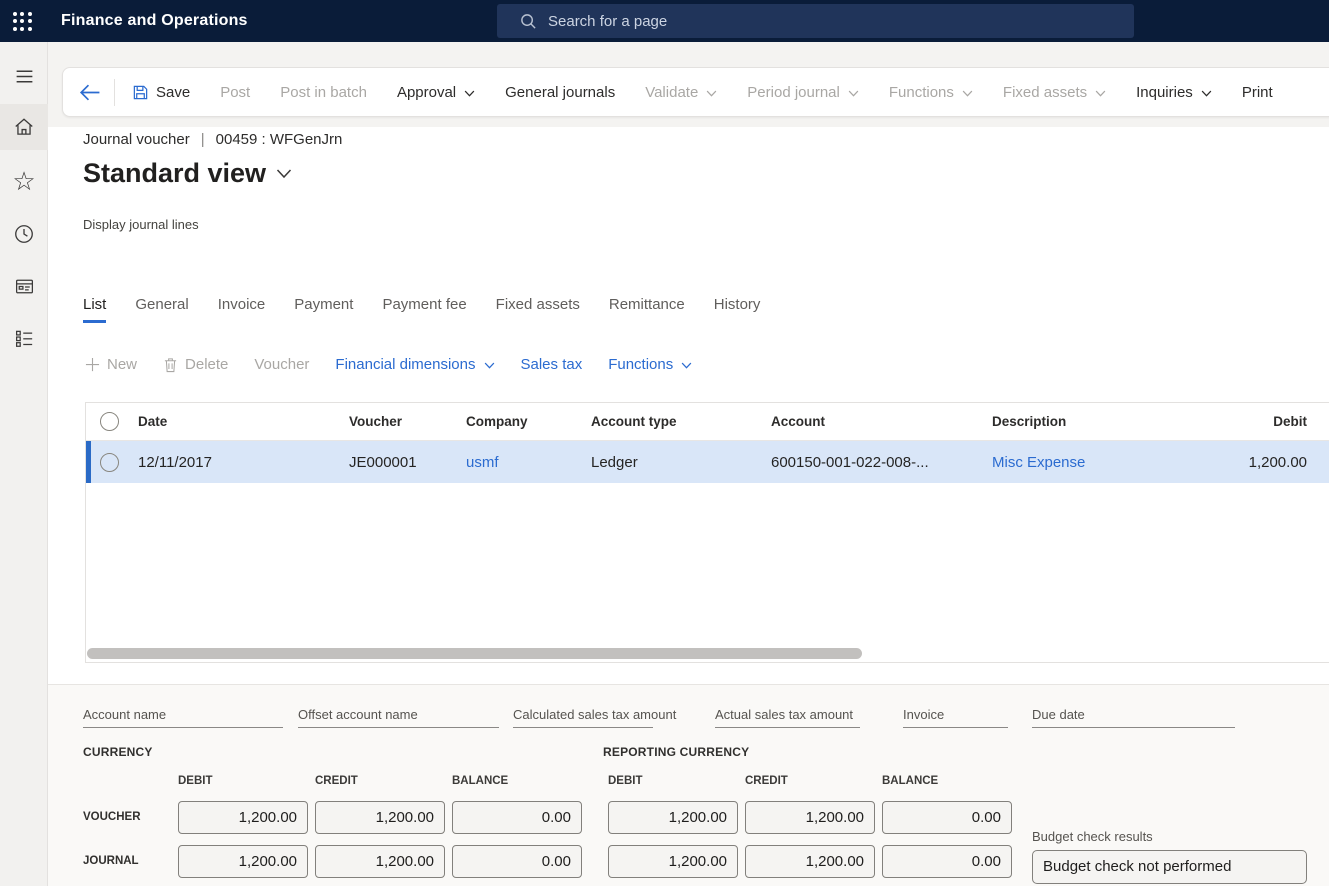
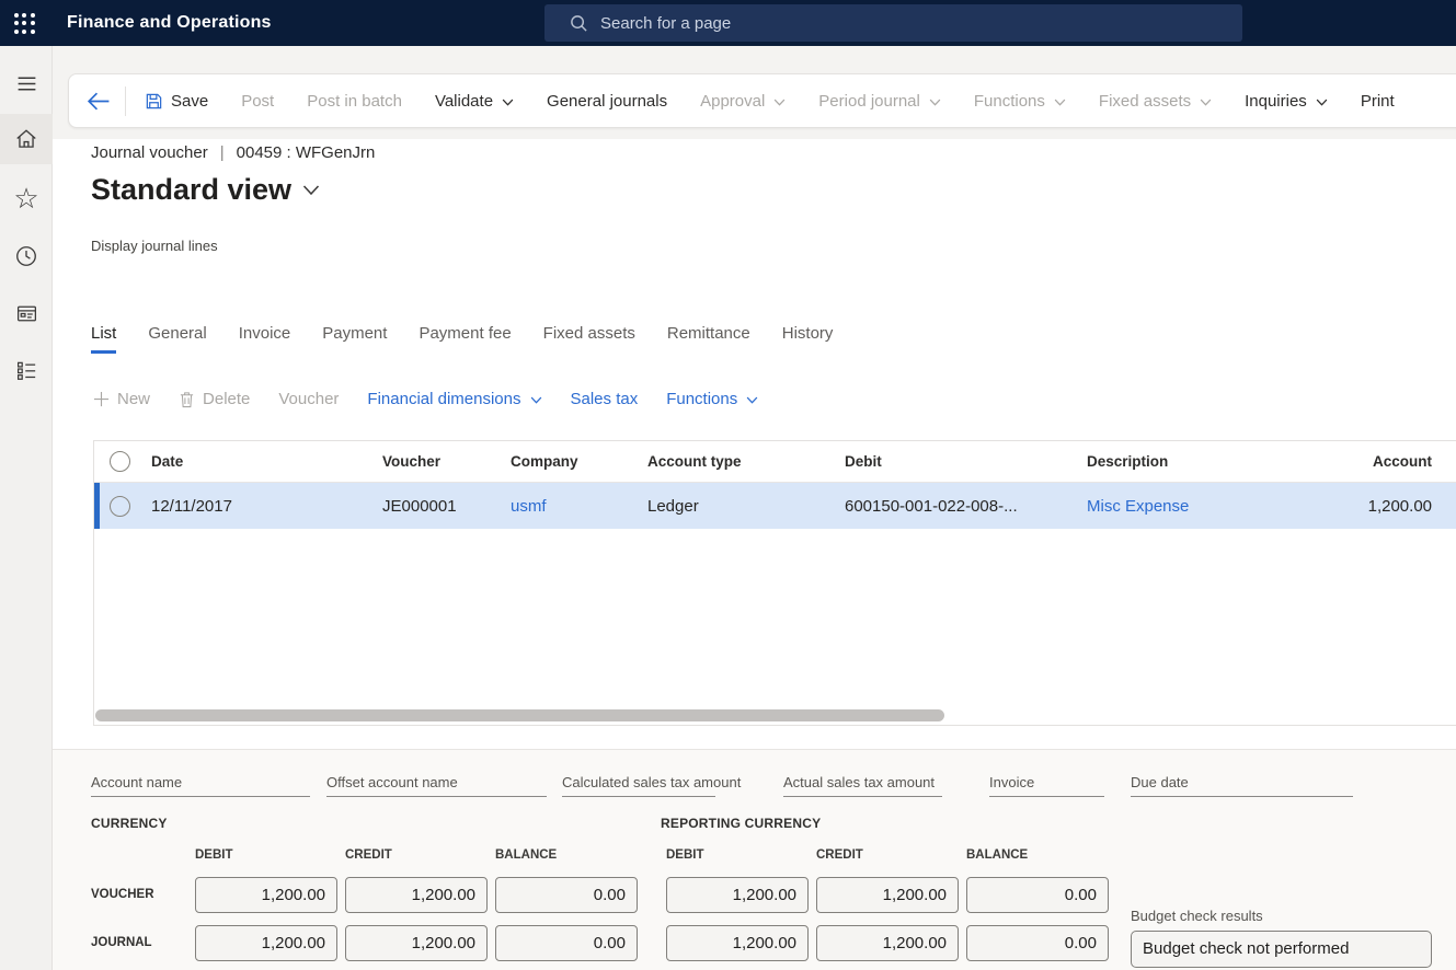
  Finance and Operations
  Search for a page
  ☆
  Save
  Post
  Post in batch
- Approval
+ Validate
  General journals
- Validate
+ Approval
  Period journal
  Functions
  Fixed assets
  Inquiries
  Print
  Journal voucher | 00459 : WFGenJrn
  Standard view
  Display journal lines
  List
  General
  Invoice
  Payment
  Payment fee
  Fixed assets
  Remittance
  History
  New
  Delete
  Voucher
  Financial dimensions
  Sales tax
  Functions
  Date
  Voucher
  Company
  Account type
- Account
+ Debit
  Description
- Debit
+ Account
  12/11/2017
  JE000001
  usmf
  Ledger
  600150-001-022-008-...
  Misc Expense
  1,200.00
  Account name
  Offset account name
  Calculated sales tax amount
  Actual sales tax amount
  Invoice
  Due date
  CURRENCY
  REPORTING CURRENCY
  DEBIT
  CREDIT
  BALANCE
  DEBIT
  CREDIT
  BALANCE
  VOUCHER
  JOURNAL
  1,200.00
  1,200.00
  0.00
  1,200.00
  1,200.00
  0.00
  1,200.00
  1,200.00
  0.00
  1,200.00
  1,200.00
  0.00
  Budget check results
  Budget check not performed
